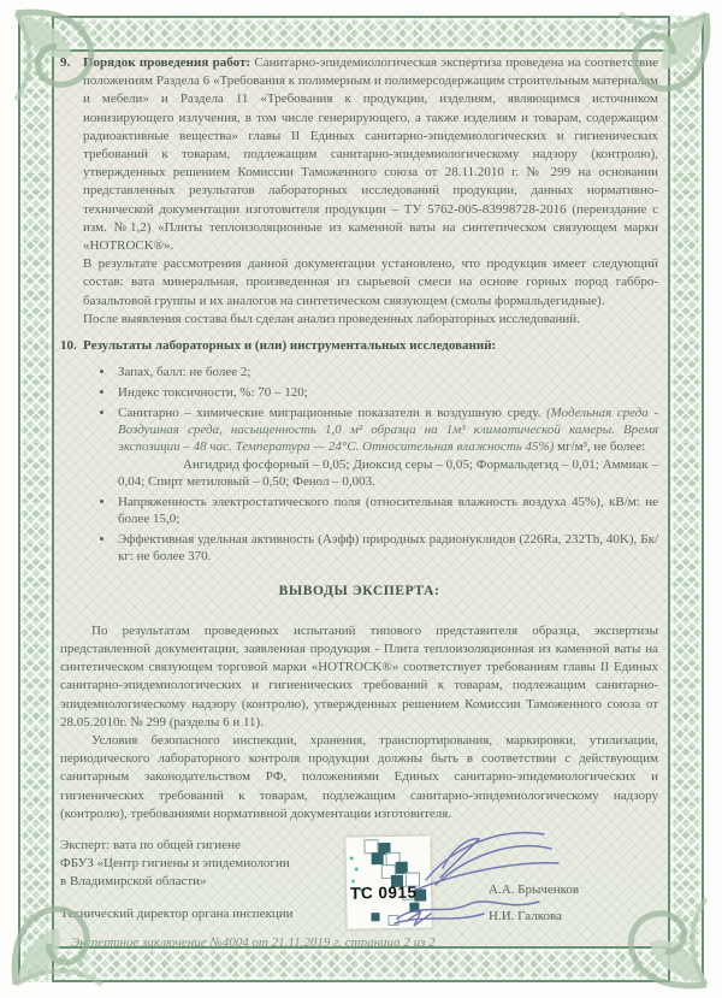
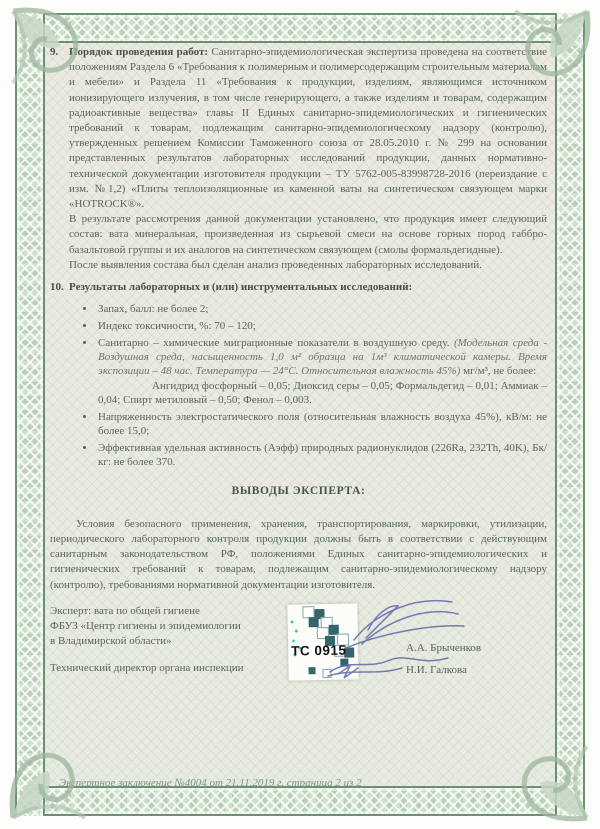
  9.
- Порядок проведения работ: Санитарно-эпидемиологическая экспертиза проведена на соответствие положениям Раздела 6 «Требования к полимерным и полимерсодержащим строительным материалам и мебели» и Раздела 11 «Требования к продукции, изделиям, являющимся источником ионизирующего излучения, в том числе генерирующего, а также изделиям и товарам, содержащим радиоактивные вещества» главы II Единых санитарно-эпидемиологических и гигиенических требований к товарам, подлежащим санитарно-эпидемиологическому надзору (контролю), утвержденных решением Комиссии Таможенного союза от 28.11.2010 г. № 299 на основании представленных результатов лабораторных исследований продукции, данных нормативно-технической документации изготовителя продукции – ТУ 5762-005-83998728-2016 (переиздание с изм. №1,2) «Плиты теплоизоляционные из каменной ваты на синтетическом связующем марки «HOTROCK®».
+ Порядок проведения работ: Санитарно-эпидемиологическая экспертиза проведена на соответствие положениям Раздела 6 «Требования к полимерным и полимерсодержащим строительным материалам и мебели» и Раздела 11 «Требования к продукции, изделиям, являющимся источником ионизирующего излучения, в том числе генерирующего, а также изделиям и товарам, содержащим радиоактивные вещества» главы II Единых санитарно-эпидемиологических и гигиенических требований к товарам, подлежащим санитарно-эпидемиологическому надзору (контролю), утвержденных решением Комиссии Таможенного союза от 28.05.2010 г. № 299 на основании представленных результатов лабораторных исследований продукции, данных нормативно-технической документации изготовителя продукции – ТУ 5762-005-83998728-2016 (переиздание с изм. №1,2) «Плиты теплоизоляционные из каменной ваты на синтетическом связующем марки «HOTROCK®».
  В результате рассмотрения данной документации установлено, что продукция имеет следующий состав: вата минеральная, произведенная из сырьевой смеси на основе горных пород габбро-базальтовой группы и их аналогов на синтетическом связующем (смолы формальдегидные).
  После выявления состава был сделан анализ проведенных лабораторных исследований.
  10.
  Результаты лабораторных и (или) инструментальных исследований:
  Запах, балл: не более 2;
  Индекс токсичности, %: 70 – 120;
  Санитарно – химические миграционные показатели в воздушную среду. (Модельная среда - Воздушная среда, насыщенность 1,0 м² образца на 1м³ климатической камеры. Время экспозиции – 48 час. Температура — 24°С. Относительная влажность 45%) мг/м³, не более:
  Ангидрид фосфорный – 0,05; Диоксид серы – 0,05; Формальдегид – 0,01; Аммиак – 0,04; Спирт метиловый – 0,50; Фенол – 0,003.
  Напряженность электростатического поля (относительная влажность воздуха 45%), кВ/м: не более 15,0;
  Эффективная удельная активность (Аэфф) природных радионуклидов (226Ra, 232Th, 40K), Бк/кг: не более 370.
  ВЫВОДЫ ЭКСПЕРТА:
- По результатам проведенных испытаний типового представителя образца, экспертизы представленной документации, заявленная продукция - Плита теплоизоляционная из каменной ваты на синтетическом связующем торговой марки «HOTROCK®» соответствует требованиям главы II Единых санитарно-эпидемиологических и гигиенических требований к товарам, подлежащим санитарно-эпидемиологическому надзору (контролю), утвержденных решением Комиссии Таможенного союза от 28.05.2010г. № 299 (разделы 6 и 11).
- Условия безопасного инспекции, хранения, транспортирования, маркировки, утилизации, периодического лабораторного контроля продукции должны быть в соответствии с действующим санитарным законодательством РФ, положениями Единых санитарно-эпидемиологических и гигиенических требований к товарам, подлежащим санитарно-эпидемиологическому надзору (контролю), требованиями нормативной документации изготовителя.
+ Условия безопасного применения, хранения, транспортирования, маркировки, утилизации, периодического лабораторного контроля продукции должны быть в соответствии с действующим санитарным законодательством РФ, положениями Единых санитарно-эпидемиологических и гигиенических требований к товарам, подлежащим санитарно-эпидемиологическому надзору (контролю), требованиями нормативной документации изготовителя.
  Эксперт: вата по общей гигиене
  ФБУЗ «Центр гигиены и эпидемиологии
  в Владимирской области»
  А.А. Брыченков
  Технический директор органа инспекции
  Н.И. Галкова
  ТС 0915
  Экспертное заключение №4004 от 21.11.2019 г. страница 2 из 2
